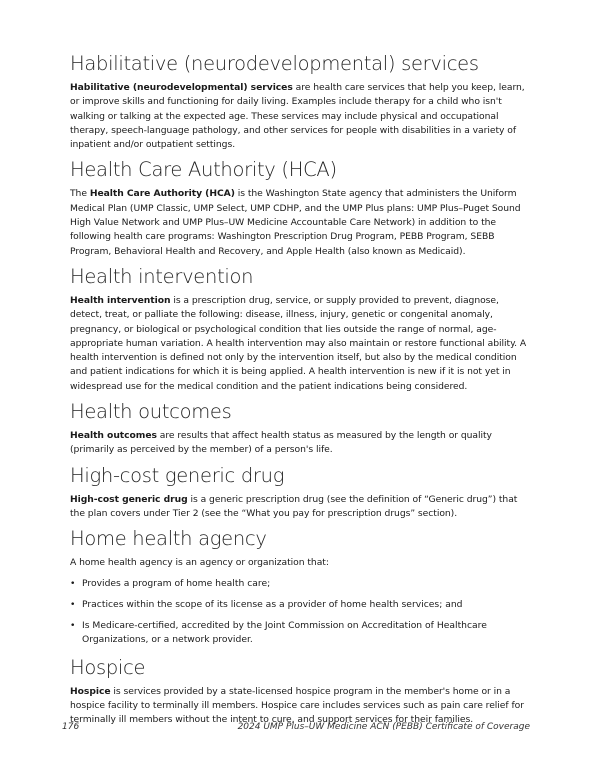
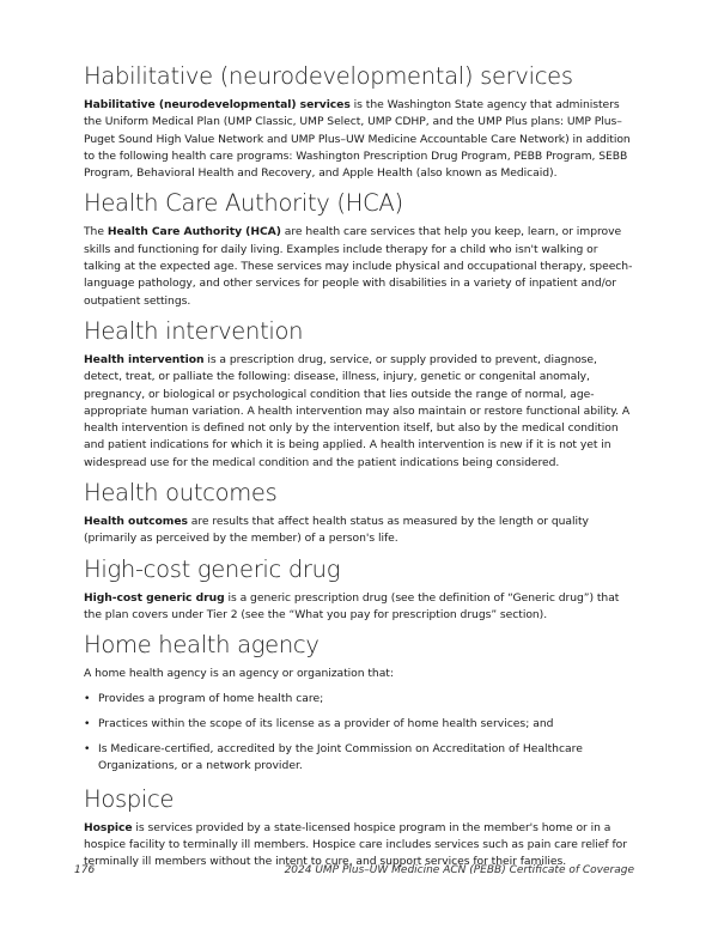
  Habilitative (neurodevelopmental) services
- Habilitative (neurodevelopmental) services are health care services that help you keep, learn, or improve skills and functioning for daily living. Examples include therapy for a child who isn't walking or talking at the expected age. These services may include physical and occupational therapy, speech-language pathology, and other services for people with disabilities in a variety of inpatient and/or outpatient settings.
+ Habilitative (neurodevelopmental) services is the Washington State agency that administers the Uniform Medical Plan (UMP Classic, UMP Select, UMP CDHP, and the UMP Plus plans: UMP Plus–Puget Sound High Value Network and UMP Plus–UW Medicine Accountable Care Network) in addition to the following health care programs: Washington Prescription Drug Program, PEBB Program, SEBB Program, Behavioral Health and Recovery, and Apple Health (also known as Medicaid).
  Health Care Authority (HCA)
- The Health Care Authority (HCA) is the Washington State agency that administers the Uniform Medical Plan (UMP Classic, UMP Select, UMP CDHP, and the UMP Plus plans: UMP Plus–Puget Sound High Value Network and UMP Plus–UW Medicine Accountable Care Network) in addition to the following health care programs: Washington Prescription Drug Program, PEBB Program, SEBB Program, Behavioral Health and Recovery, and Apple Health (also known as Medicaid).
+ The Health Care Authority (HCA) are health care services that help you keep, learn, or improve skills and functioning for daily living. Examples include therapy for a child who isn't walking or talking at the expected age. These services may include physical and occupational therapy, speech-language pathology, and other services for people with disabilities in a variety of inpatient and/or outpatient settings.
  Health intervention
  Health intervention is a prescription drug, service, or supply provided to prevent, diagnose, detect, treat, or palliate the following: disease, illness, injury, genetic or congenital anomaly, pregnancy, or biological or psychological condition that lies outside the range of normal, age-appropriate human variation. A health intervention may also maintain or restore functional ability. A health intervention is defined not only by the intervention itself, but also by the medical condition and patient indications for which it is being applied. A health intervention is new if it is not yet in widespread use for the medical condition and the patient indications being considered.
  Health outcomes
  Health outcomes are results that affect health status as measured by the length or quality (primarily as perceived by the member) of a person's life.
  High-cost generic drug
  High-cost generic drug is a generic prescription drug (see the definition of “Generic drug”) that the plan covers under Tier 2 (see the “What you pay for prescription drugs” section).
  Home health agency
  A home health agency is an agency or organization that:
  •
  Provides a program of home health care;
  •
  Practices within the scope of its license as a provider of home health services; and
  •
  Is Medicare-certified, accredited by the Joint Commission on Accreditation of Healthcare Organizations, or a network provider.
  Hospice
  Hospice is services provided by a state-licensed hospice program in the member's home or in a hospice facility to terminally ill members. Hospice care includes services such as pain care relief for terminally ill members without the intent to cure, and support services for their families.
  176
  2024 UMP Plus–UW Medicine ACN (PEBB) Certificate of Coverage
